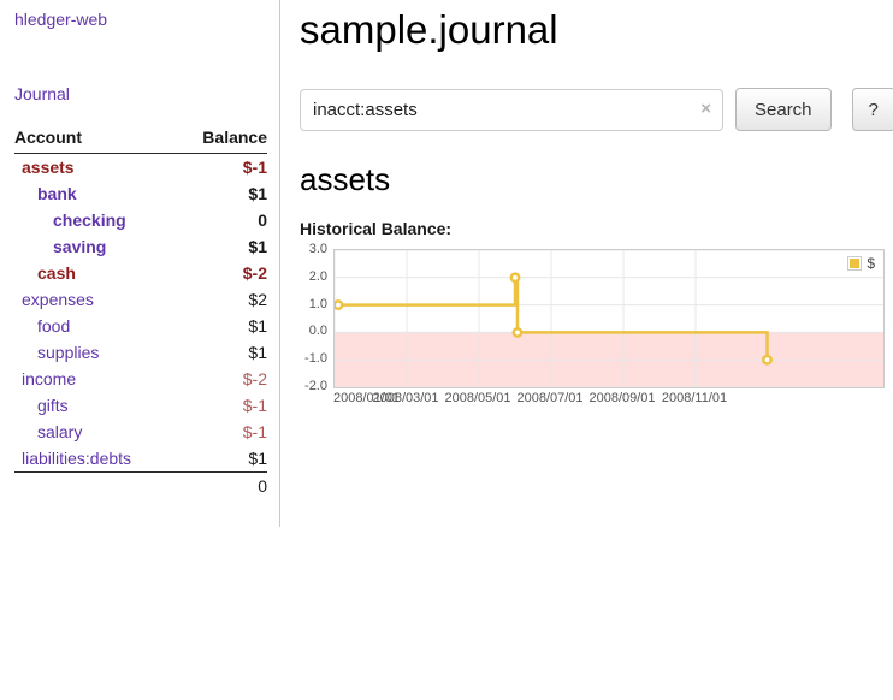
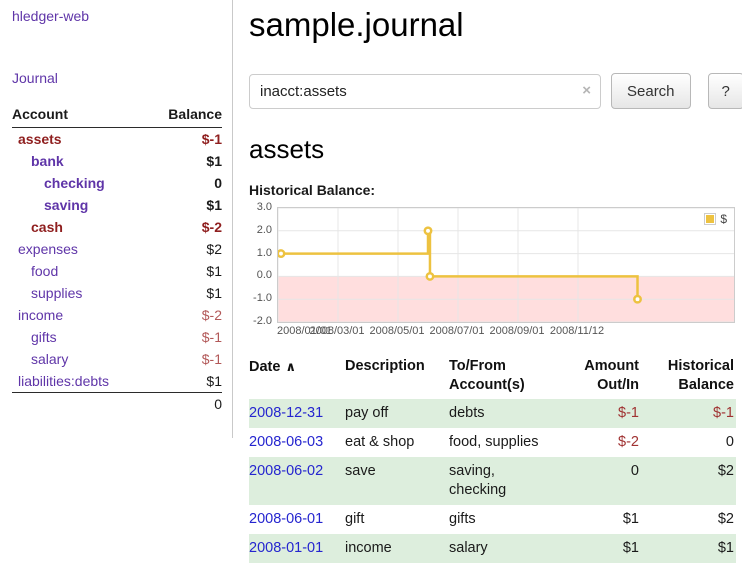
  hledger-web
  Journal
  Account	Balance
  assets	$-1
  bank	$1
  checking	0
  saving	$1
  cash	$-2
  expenses	$2
  food	$1
  supplies	$1
  income	$-2
  gifts	$-1
  salary	$-1
  liabilities:debts	$1
  0
  sample.journal
  inacct:assets
  ×
  Search
  ?
  assets
  Historical Balance:
  3.0
  2.0
  1.0
  0.0
  -1.0
  -2.0
  $
  2008/01/01
  2008/03/01
  2008/05/01
  2008/07/01
  2008/09/01
- 2008/11/01
+ 2008/11/12
+ Date ∧	Description	To/FromAccount(s)	AmountOut/In	HistoricalBalance
+ 2008-12-31	pay off	debts	$-1	$-1
+ 2008-06-03	eat & shop	food, supplies	$-2	0
+ 2008-06-02	save	saving, checking	0	$2
+ 2008-06-01	gift	gifts	$1	$2
+ 2008-01-01	income	salary	$1	$1
